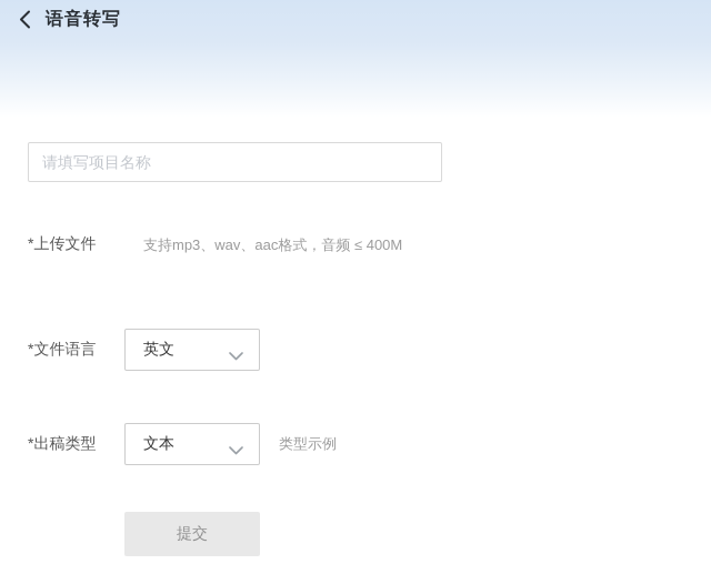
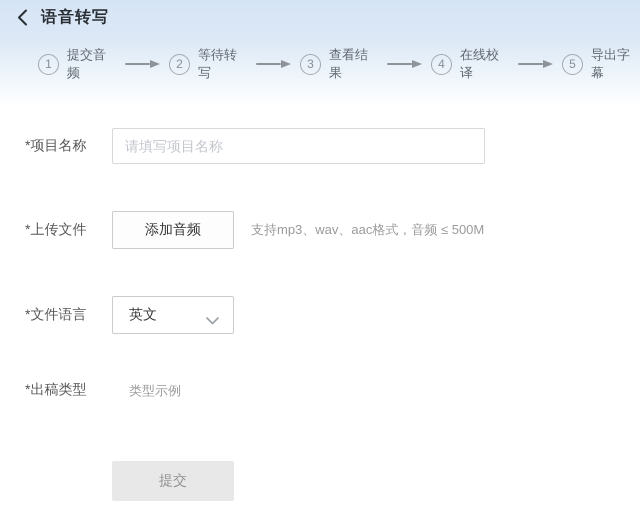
  语音转写
+ 1
+ 提交音频
+ 2
+ 等待转写
+ 3
+ 查看结果
+ 4
+ 在线校译
+ 5
+ 导出字幕
+ *项目名称
  请填写项目名称
  *上传文件
+ 添加音频
- 支持mp3、wav、aac格式，音频 ≤ 400M
+ 支持mp3、wav、aac格式，音频 ≤ 500M
  *文件语言
  英文
  *出稿类型
- 文本
  类型示例
  提交
